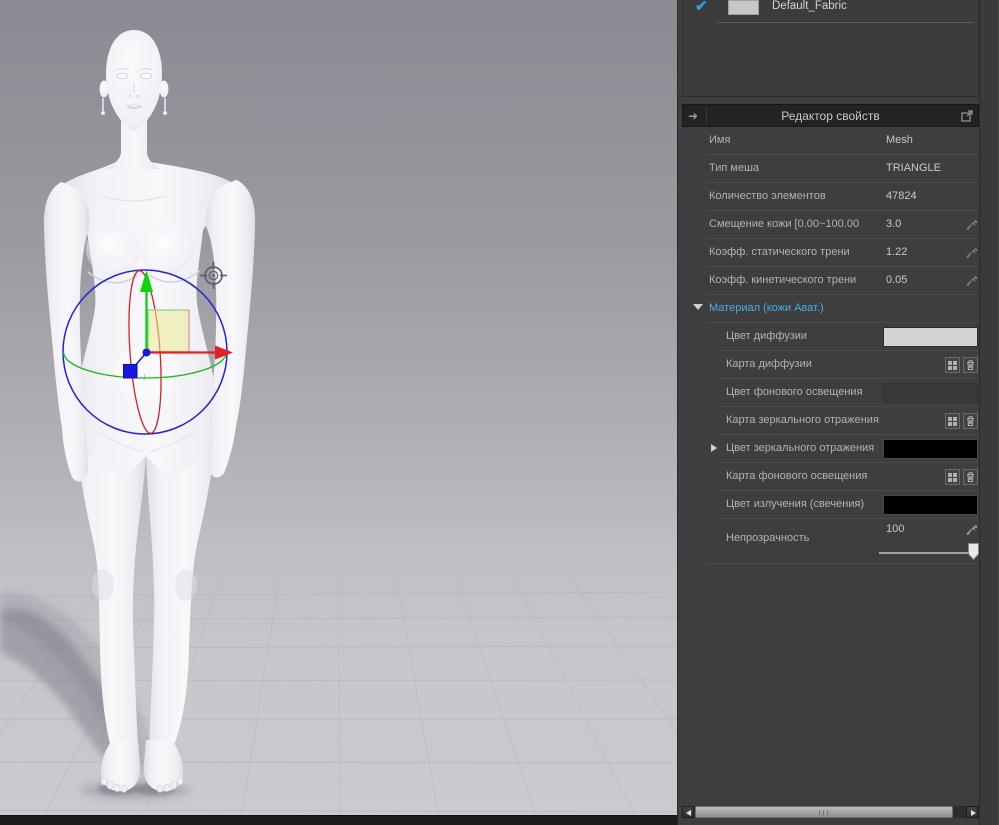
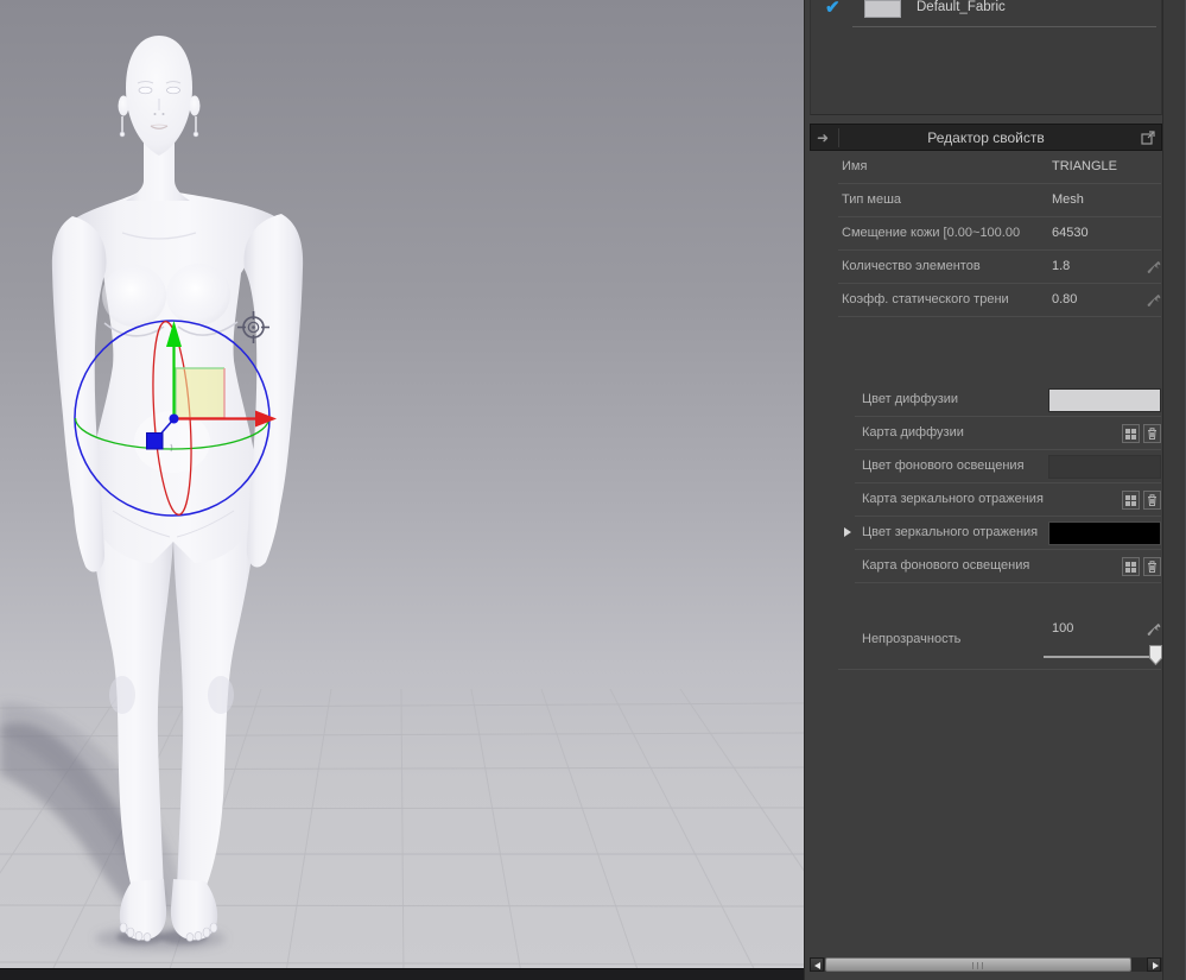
  ✔
  Default_Fabric
  ➜
  Редактор свойств
  Имя
- Mesh
+ TRIANGLE
  Тип меша
- TRIANGLE
+ Mesh
- Количество элементов
+ Смещение кожи [0.00~100.00
- 47824
+ 64530
- Смещение кожи [0.00~100.00
+ Количество элементов
- 3.0
+ 1.8
  Коэфф. статического трени
- 1.22
+ 0.80
- Коэфф. кинетического трени
- 0.05
- Материал (кожи Ават.)
  Цвет диффузии
  Карта диффузии
  Цвет фонового освещения
  Карта зеркального отражения
  Цвет зеркального отражения
  Карта фонового освещения
- Цвет излучения (свечения)
  Непрозрачность
  100
